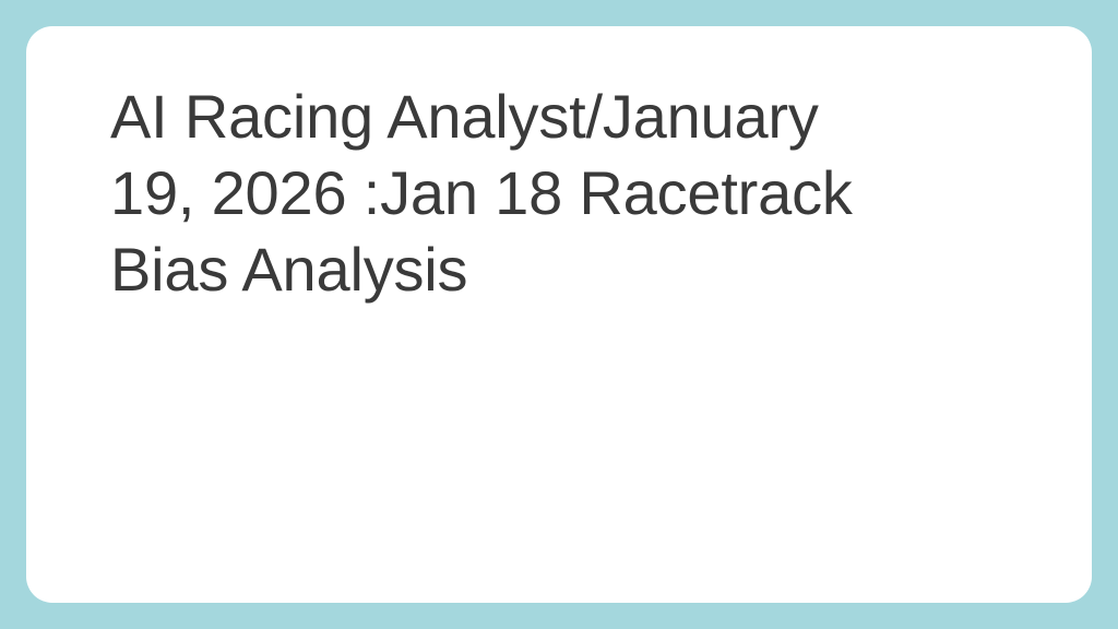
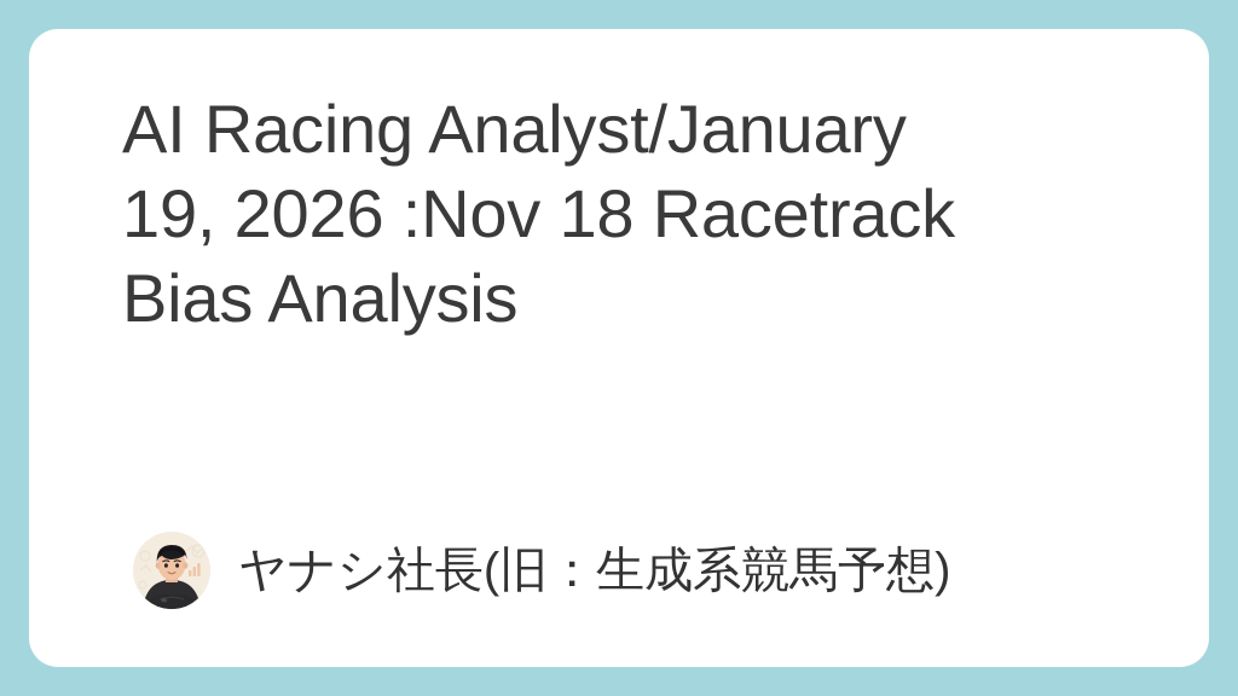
- AI Racing Analyst/January 19, 2026 :Jan 18 Racetrack Bias Analysis
+ AI Racing Analyst/January 19, 2026 :Nov 18 Racetrack Bias Analysis
+ ヤナシ社長(旧：生成系競馬予想)
